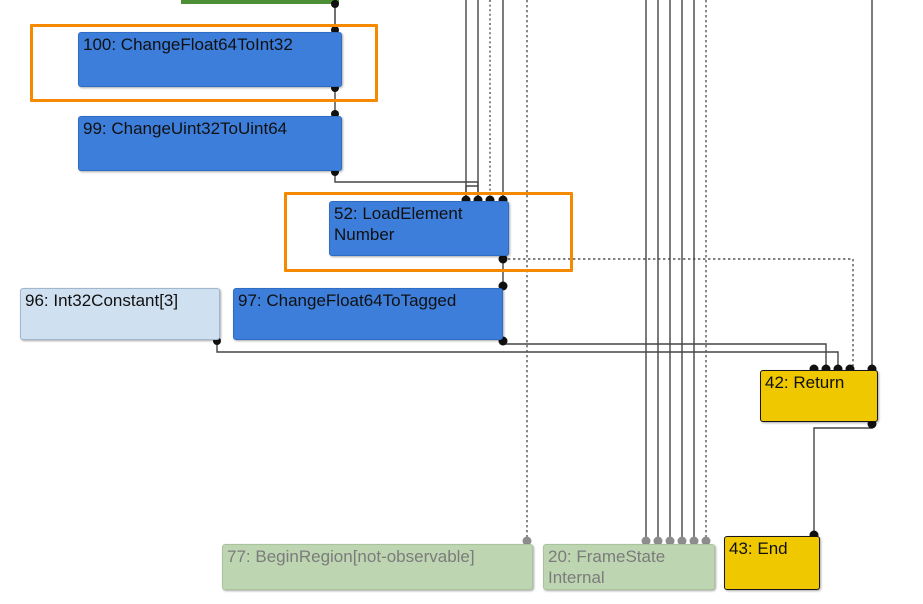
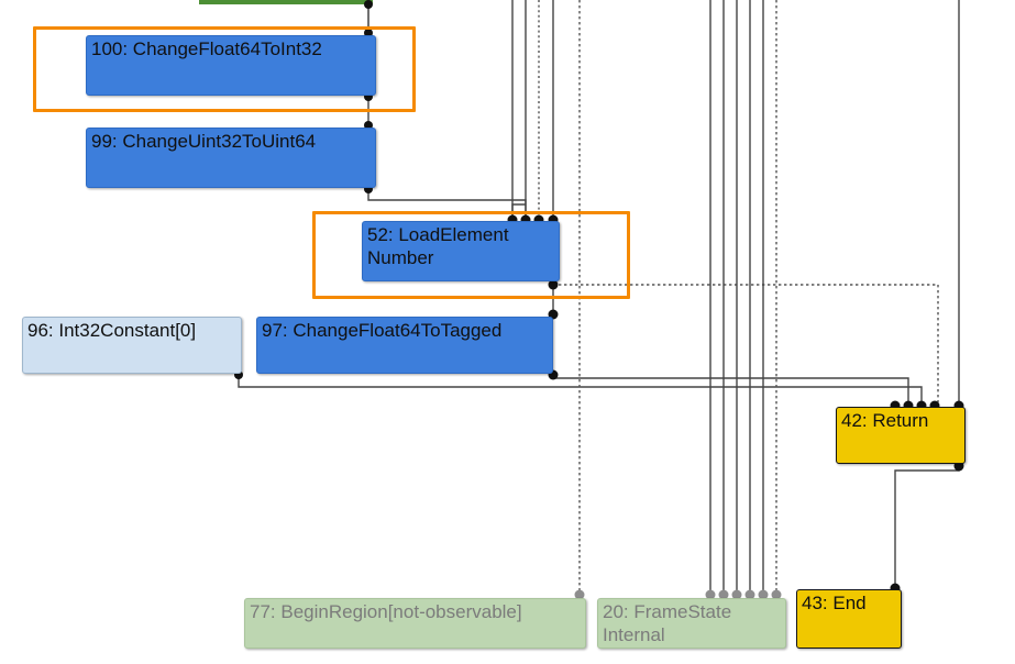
  100: ChangeFloat64ToInt32
  99: ChangeUint32ToUint64
  52: LoadElement
  Number
- 96: Int32Constant[3]
+ 96: Int32Constant[0]
  97: ChangeFloat64ToTagged
  42: Return
  77: BeginRegion[not-observable]
  20: FrameState
  Internal
  43: End
